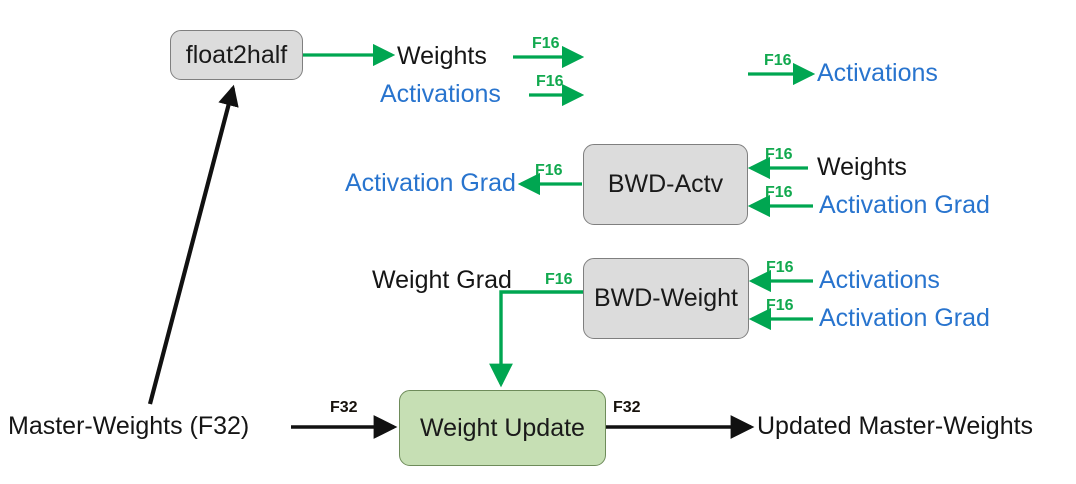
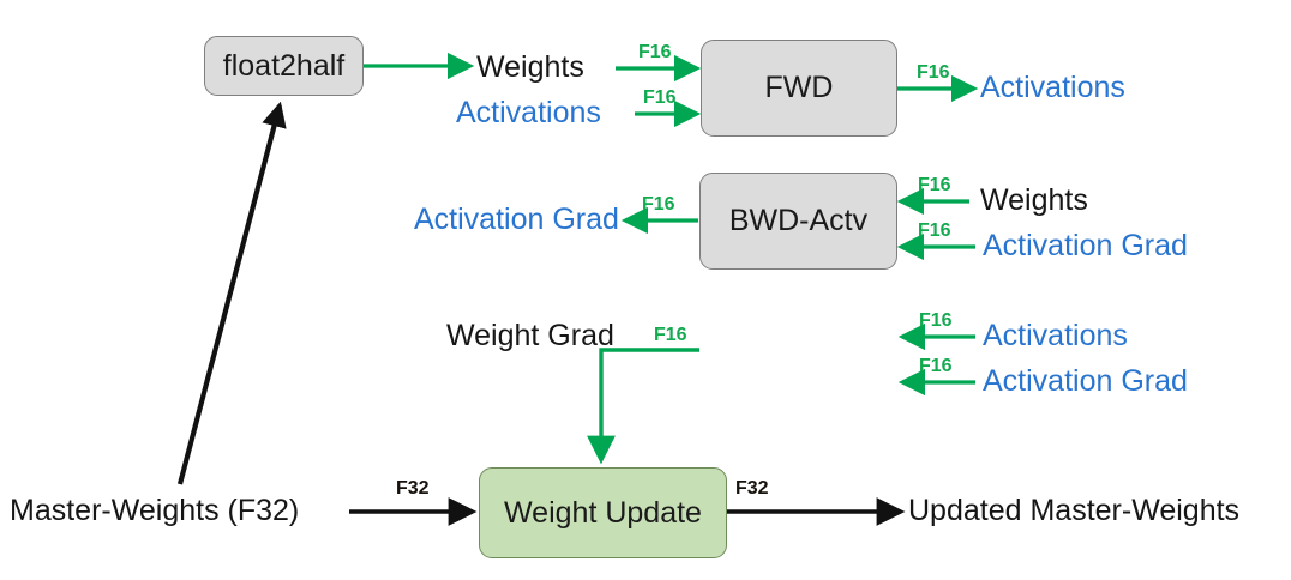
  float2half
+ FWD
  BWD-Actv
- BWD-Weight
  Weight Update
  Weights
  Activations
  Activations
  Activation Grad
  Weights
  Activation Grad
  Weight Grad
  Activations
  Activation Grad
  Master-Weights (F32)
  Updated Master-Weights
  F16
  F16
  F16
  F16
  F16
  F16
  F16
  F16
  F16
  F32
  F32
